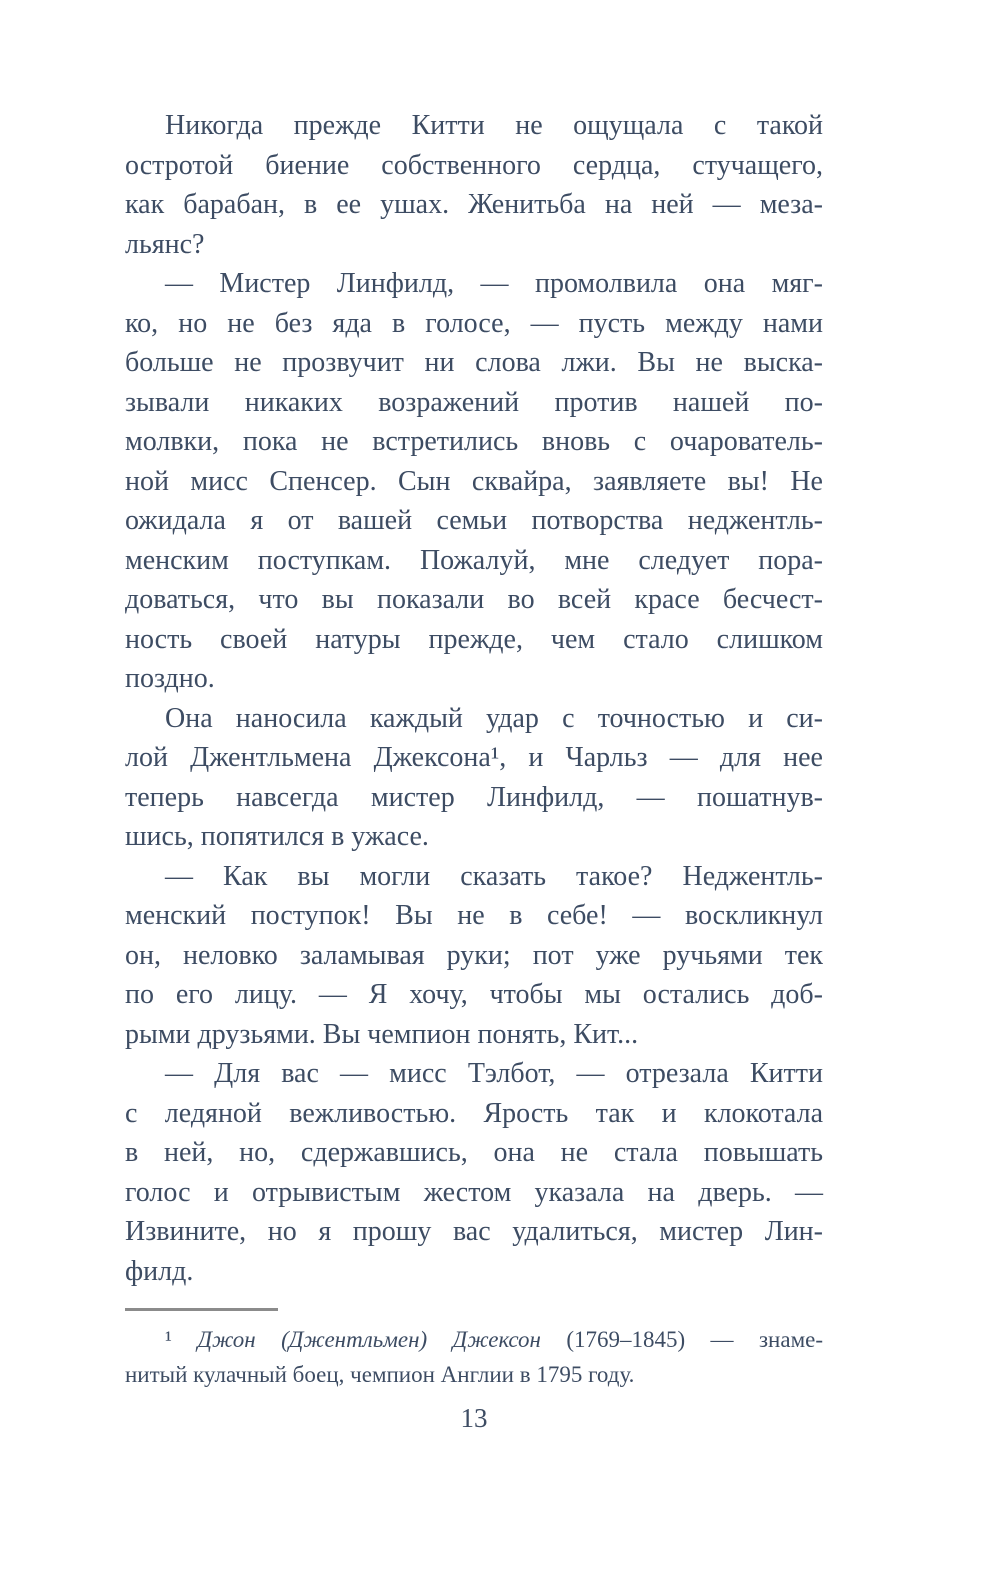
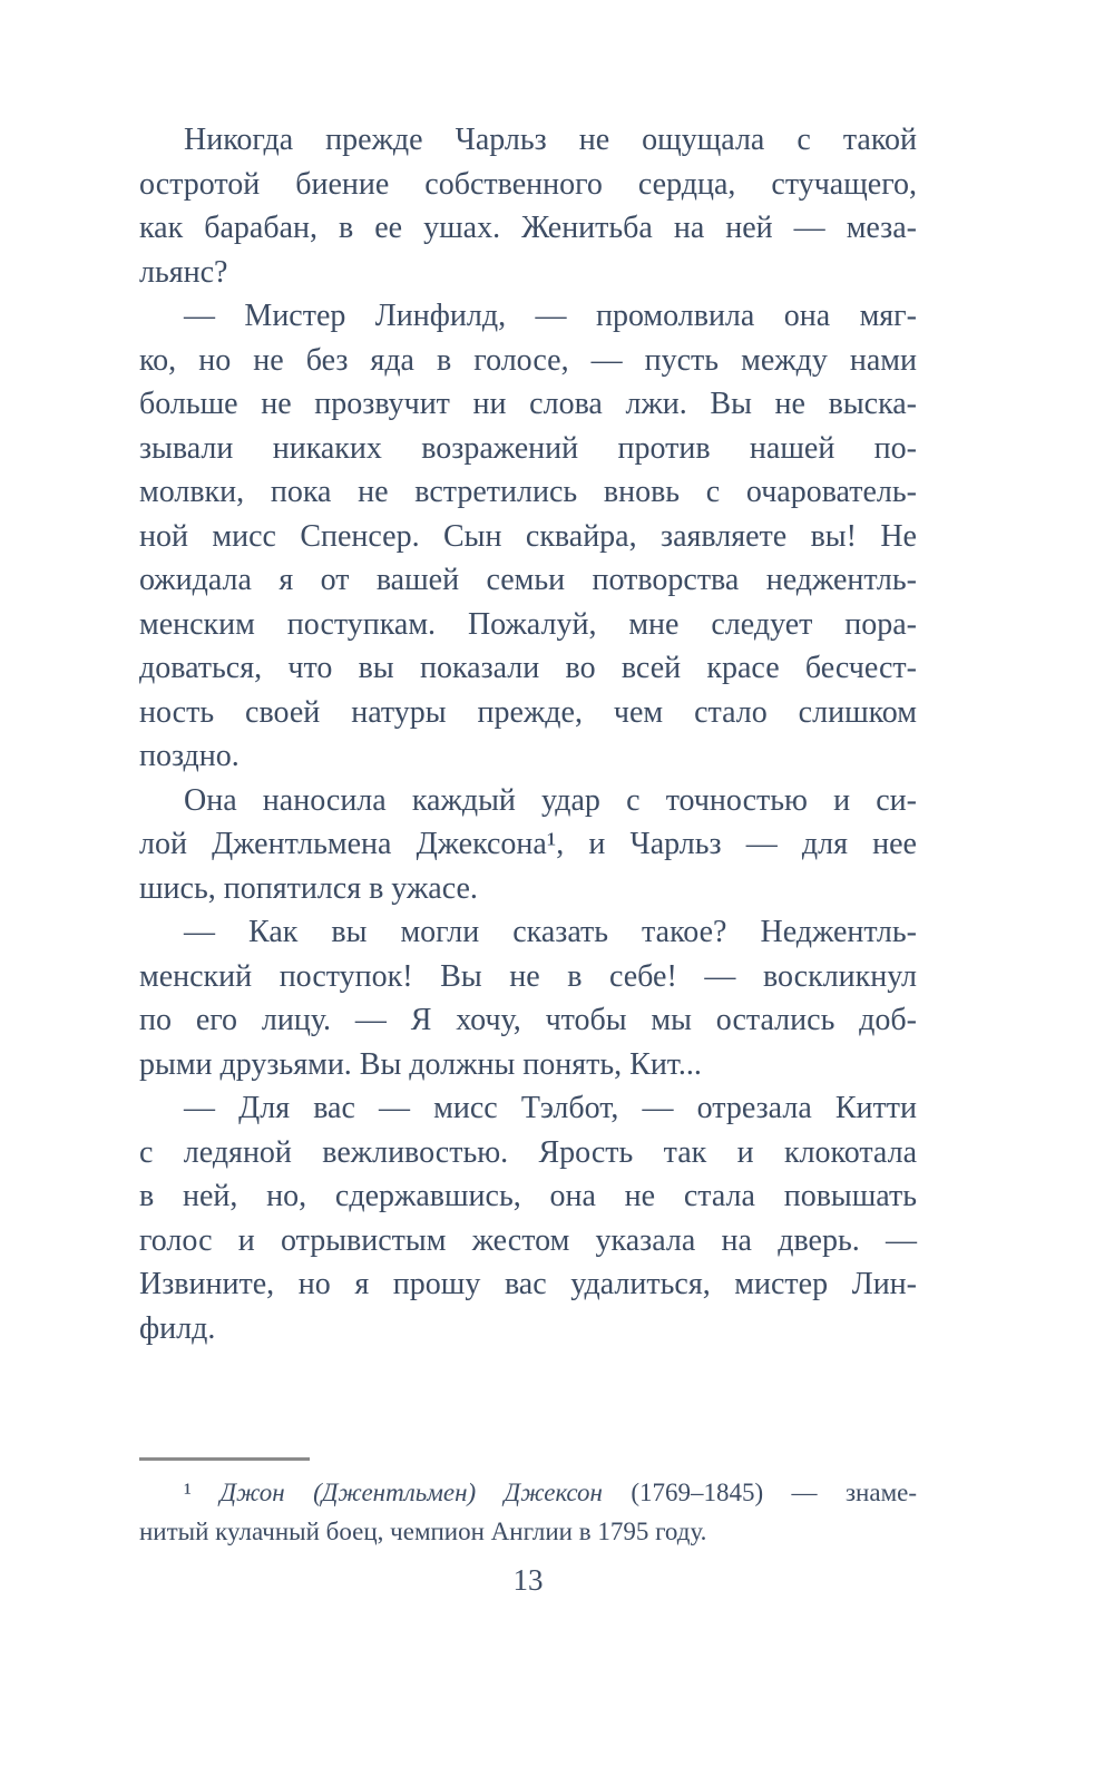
- Никогда прежде Китти не ощущала с такой
+ Никогда прежде Чарльз не ощущала с такой
  остротой биение собственного сердца, стучащего,
  как барабан, в ее ушах. Женитьба на ней — меза-
  льянс?
  — Мистер Линфилд, — промолвила она мяг-
  ко, но не без яда в голосе, — пусть между нами
  больше не прозвучит ни слова лжи. Вы не выска-
  зывали никаких возражений против нашей по-
  молвки, пока не встретились вновь с очаровател­ь-
  ной мисс Спенсер. Сын сквайра, заявляете вы! Не
  ожидала я от вашей семьи потворства неджентль-
  менским поступкам. Пожалуй, мне следует пора-
  доваться, что вы показали во всей красе бесчест-
  ность своей натуры прежде, чем стало слишком
  поздно.
  Она наносила каждый удар с точностью и си-
  лой Джентльмена Джексона¹, и Чарльз — для нее
- теперь навсегда мистер Линфилд, — пошатнув-
  шись, попятился в ужасе.
  — Как вы могли сказать такое? Неджентль-
  менский поступок! Вы не в себе! — воскликнул
- он, неловко заламывая руки; пот уже ручьями тек
  по его лицу. — Я хочу, чтобы мы остались доб-
- рыми друзьями. Вы чемпион понять, Кит...
+ рыми друзьями. Вы должны понять, Кит...
  — Для вас — мисс Тэлбот, — отрезала Китти
  с ледяной вежливостью. Ярость так и клокотала
  в ней, но, сдержавшись, она не стала повышать
  голос и отрывистым жестом указала на дверь. —
  Извините, но я прошу вас удалиться, мистер Лин-
  филд.
  ¹ Джон (Джентльмен) Джексон (1769–1845) — знаме-
  нитый кулачный боец, чемпион Англии в 1795 году.
  13
